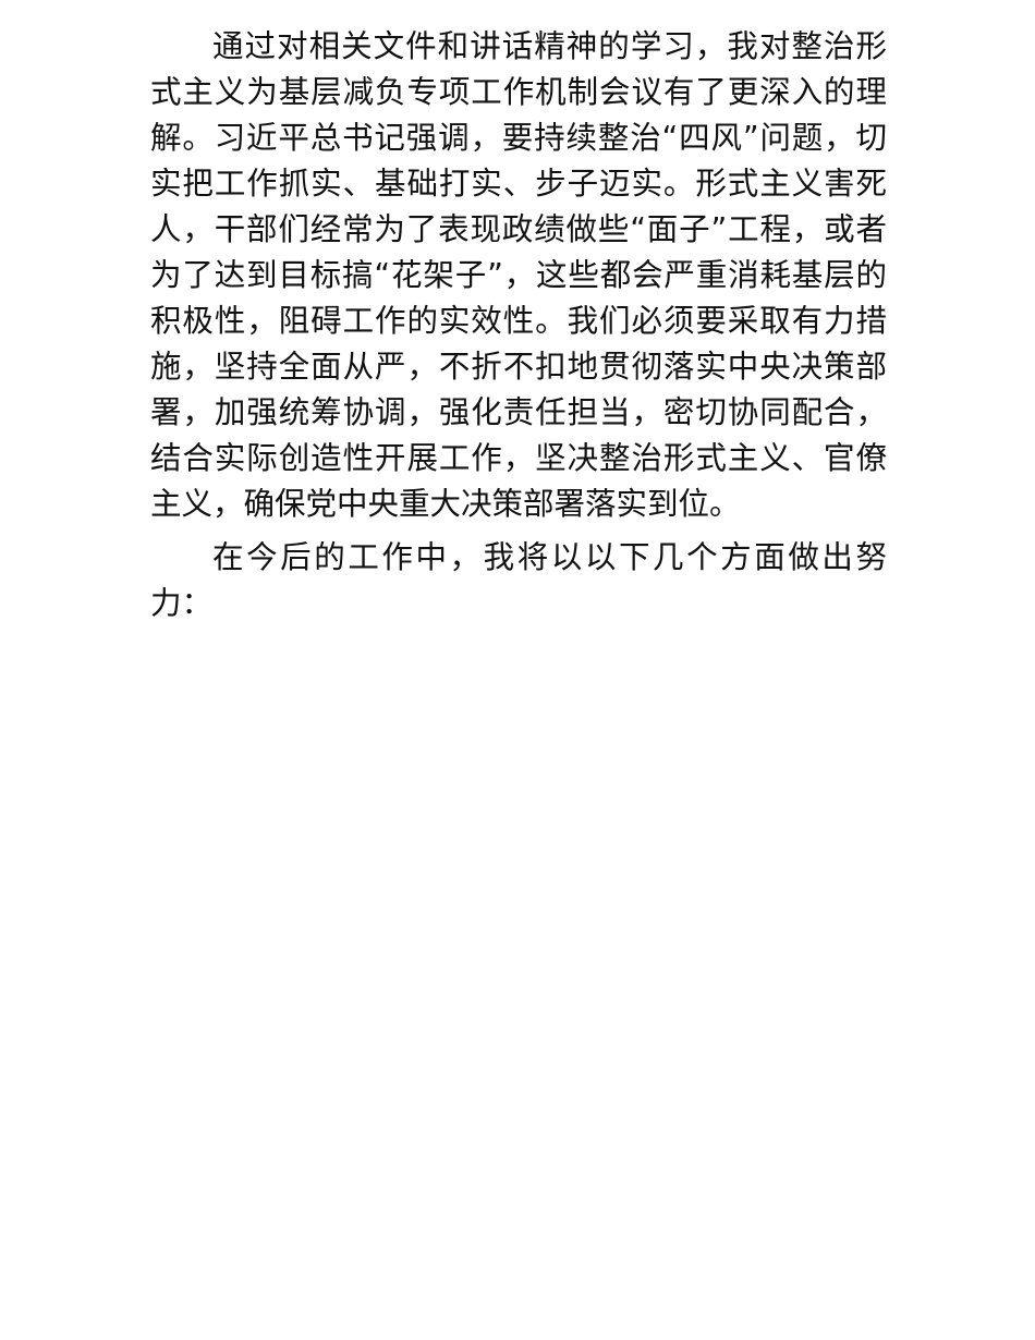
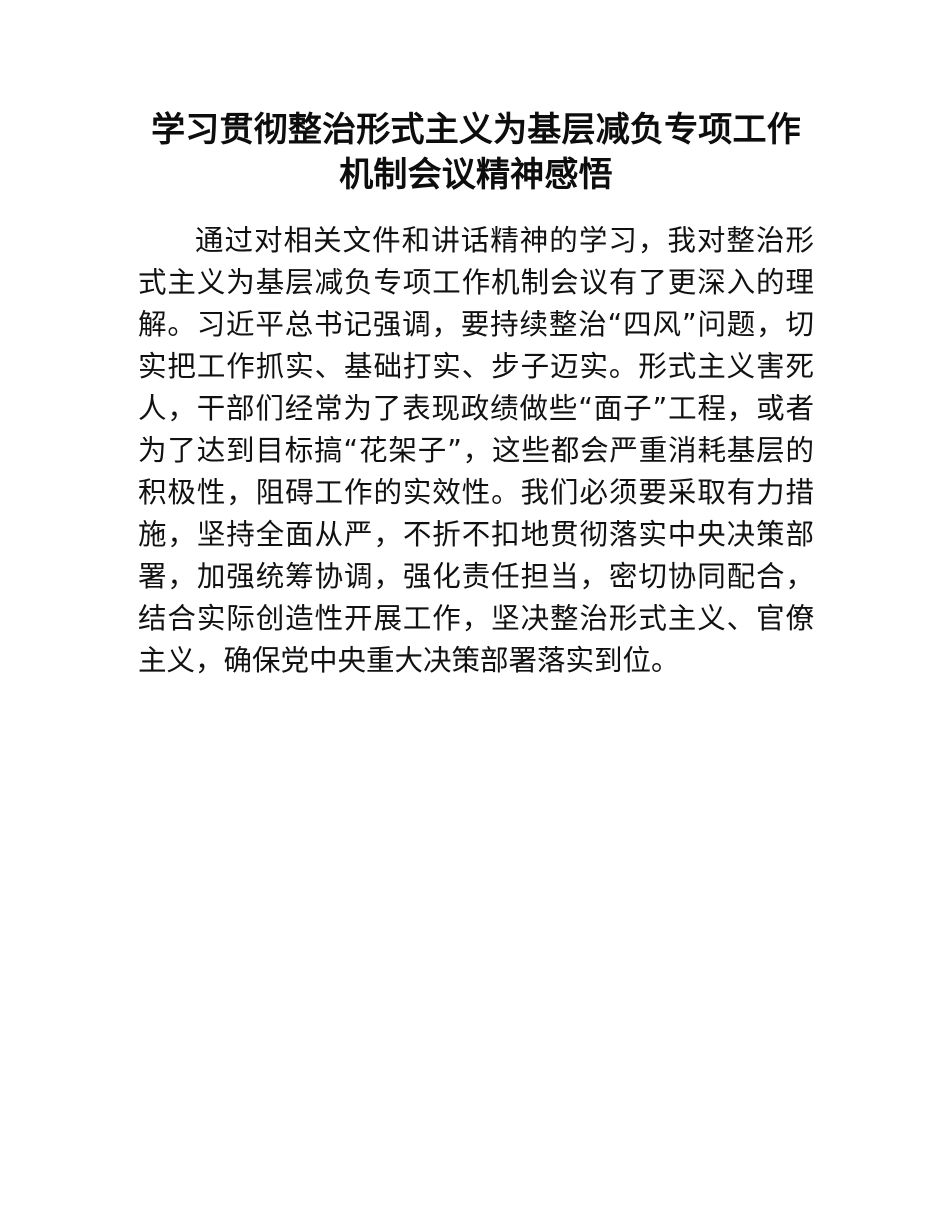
+ 学习贯彻整治形式主义为基层减负专项工作机制会议精神感悟
  通过对相关文件和讲话精神的学习，我对整治形式主义为基层减负专项工作机制会议有了更深入的理解。习近平总书记强调，要持续整治“四风”问题，切实把工作抓实、基础打实、步子迈实。形式主义害死人，干部们经常为了表现政绩做些“面子”工程，或者为了达到目标搞“花架子”，这些都会严重消耗基层的积极性，阻碍工作的实效性。我们必须要采取有力措施，坚持全面从严，不折不扣地贯彻落实中央决策部署，加强统筹协调，强化责任担当，密切协同配合，结合实际创造性开展工作，坚决整治形式主义、官僚主义，确保党中央重大决策部署落实到位。
- 在今后的工作中，我将以以下几个方面做出努力：
